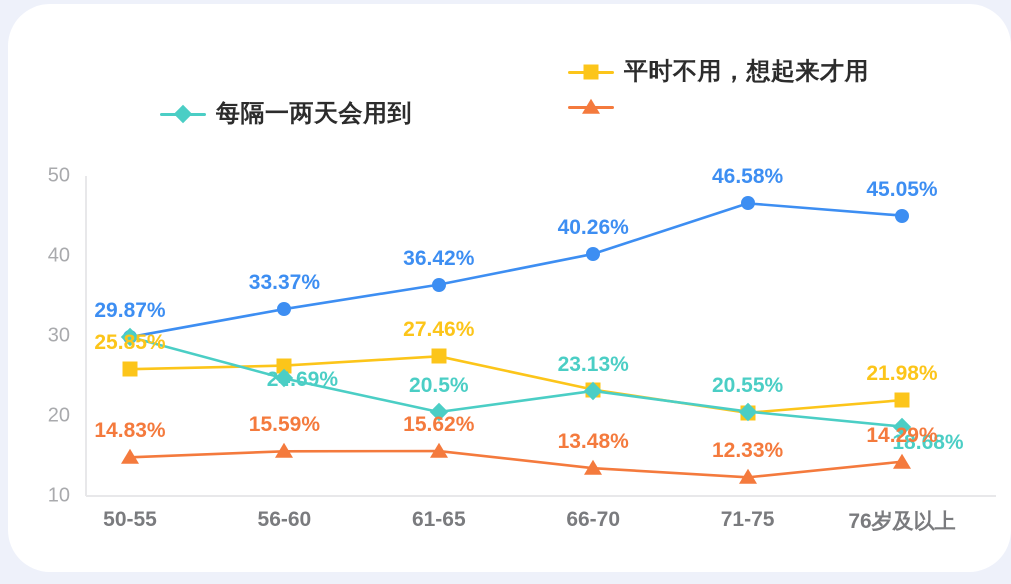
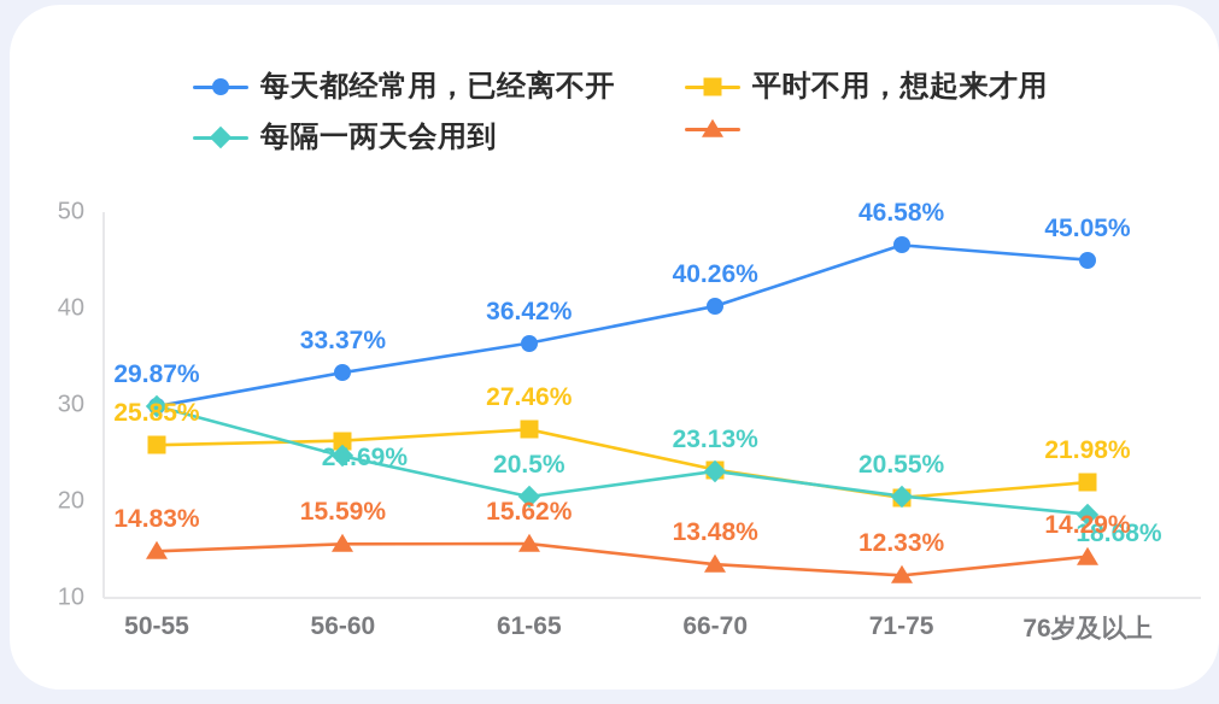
+ 每天都经常用，已经离不开
  平时不用，想起来才用
  每隔一两天会用到
  10
  20
  30
  40
  50
  50-55
  56-60
  61-65
  66-70
  71-75
  76岁及以上
  29.87%
  33.37%
  36.42%
  40.26%
  46.58%
  45.05%
  25.85%
  27.46%
  21.98%
  24.69%
  20.5%
  23.13%
  20.55%
  18.68%
  14.83%
  15.59%
  15.62%
  13.48%
  12.33%
  14.29%
